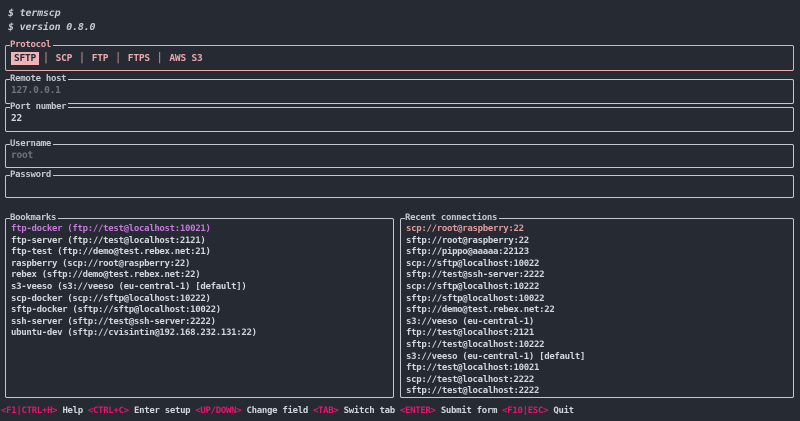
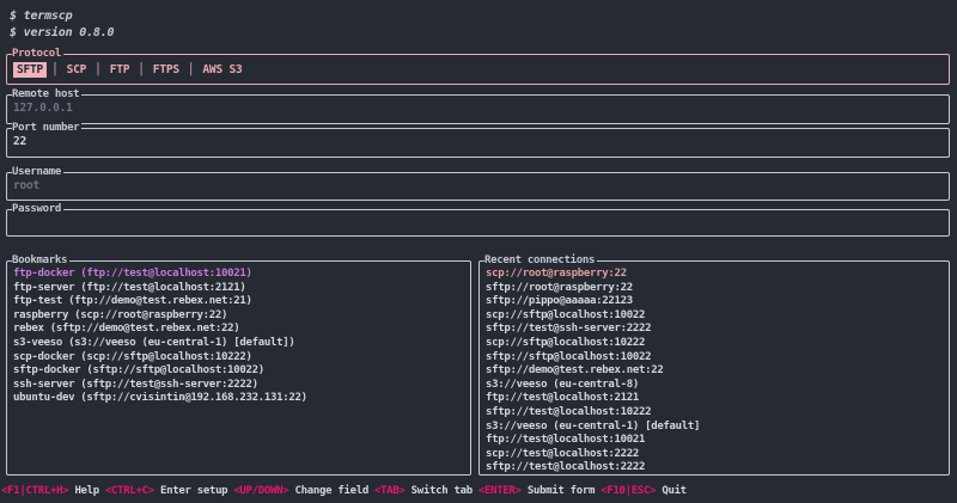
  $ termscp
  $ version 0.8.0
  Protocol
  SFTP
  │
  SCP
  │
  FTP
  │
  FTPS
  │
  AWS S3
  Remote host
  127.0.0.1
  Port number
  22
  Username
  root
  Password
  Bookmarks
  ftp-docker (ftp://test@localhost:10021)
  ftp-server (ftp://test@localhost:2121)
  ftp-test (ftp://demo@test.rebex.net:21)
  raspberry (scp://root@raspberry:22)
  rebex (sftp://demo@test.rebex.net:22)
  s3-veeso (s3://veeso (eu-central-1) [default])
  scp-docker (scp://sftp@localhost:10222)
  sftp-docker (sftp://sftp@localhost:10022)
  ssh-server (sftp://test@ssh-server:2222)
  ubuntu-dev (sftp://cvisintin@192.168.232.131:22)
  Recent connections
  scp://root@raspberry:22
  sftp://root@raspberry:22
  sftp://pippo@aaaaa:22123
  scp://sftp@localhost:10022
  sftp://test@ssh-server:2222
  scp://sftp@localhost:10222
  sftp://sftp@localhost:10022
  sftp://demo@test.rebex.net:22
- s3://veeso (eu-central-1)
+ s3://veeso (eu-central-8)
  ftp://test@localhost:2121
  sftp://test@localhost:10222
  s3://veeso (eu-central-1) [default]
  ftp://test@localhost:10021
  scp://test@localhost:2222
  sftp://test@localhost:2222
  <F1|CTRL+H> Help
  <CTRL+C> Enter setup
  <UP/DOWN> Change field
  <TAB> Switch tab
  <ENTER> Submit form
  <F10|ESC> Quit
